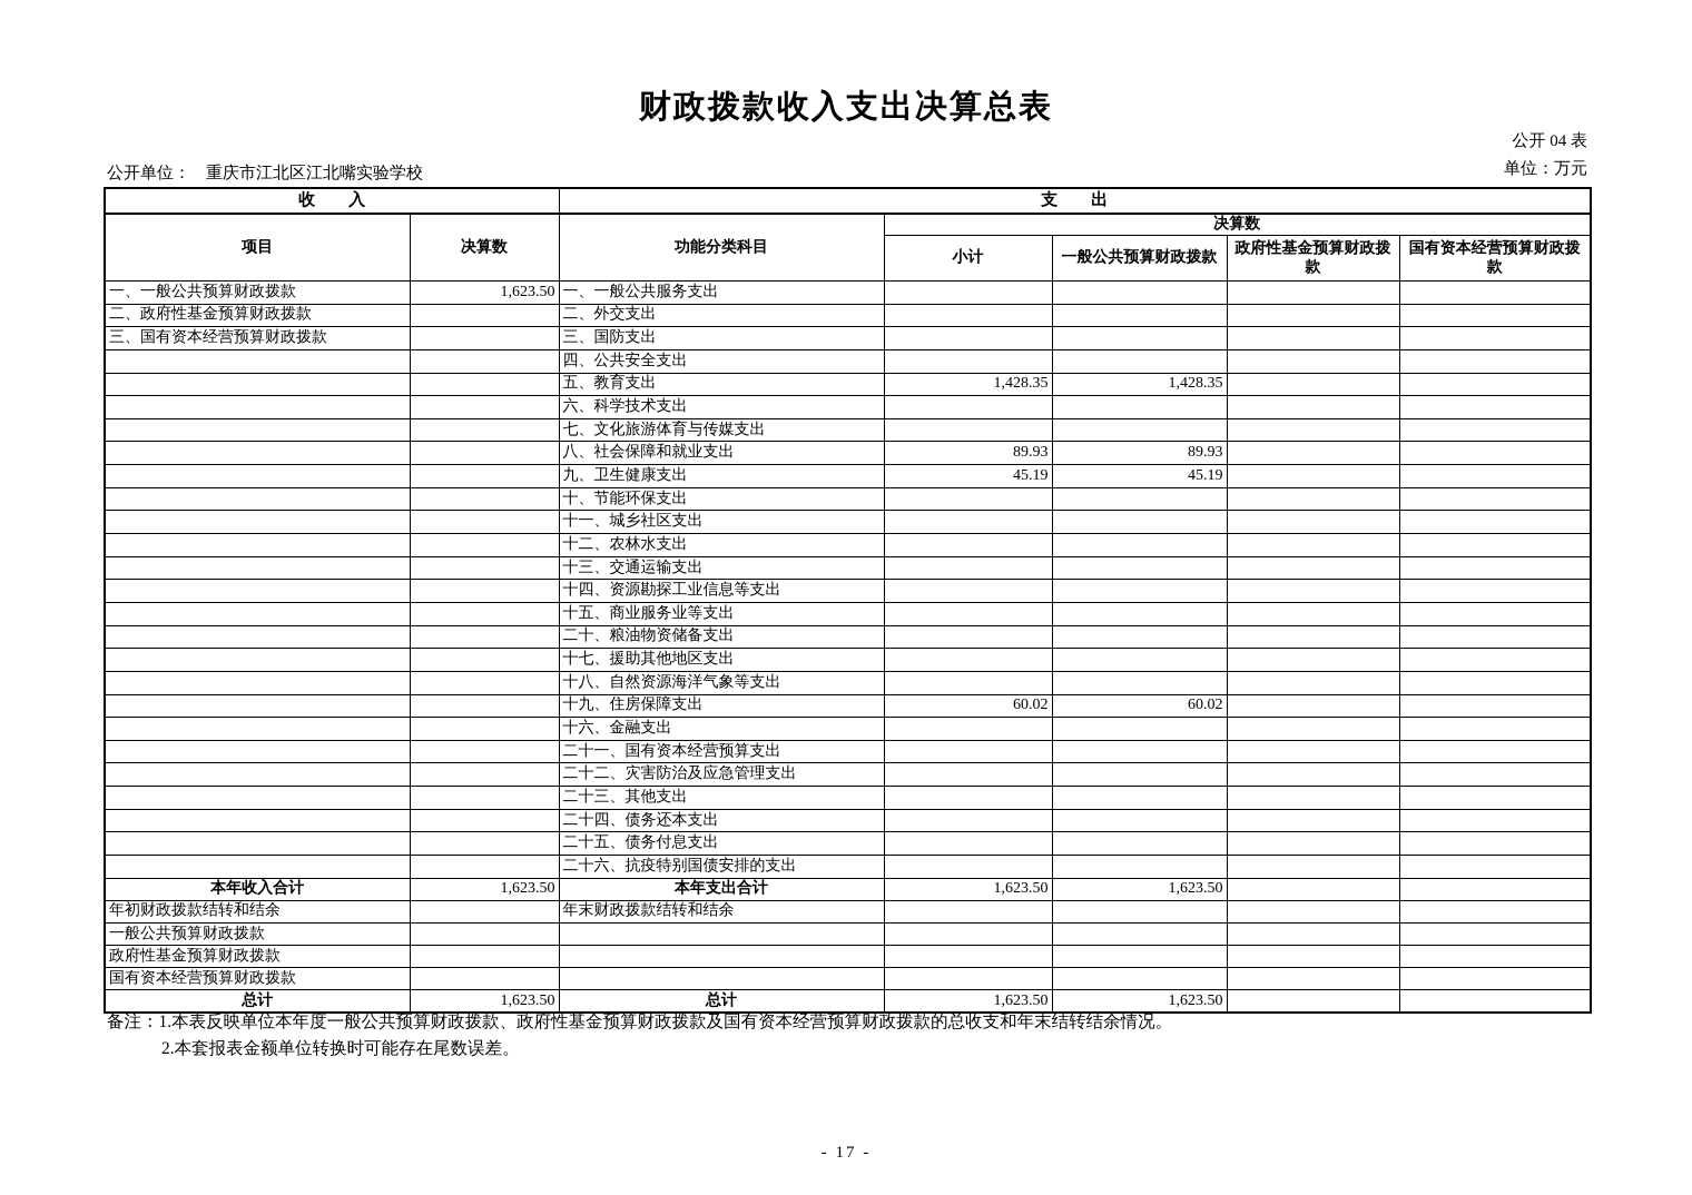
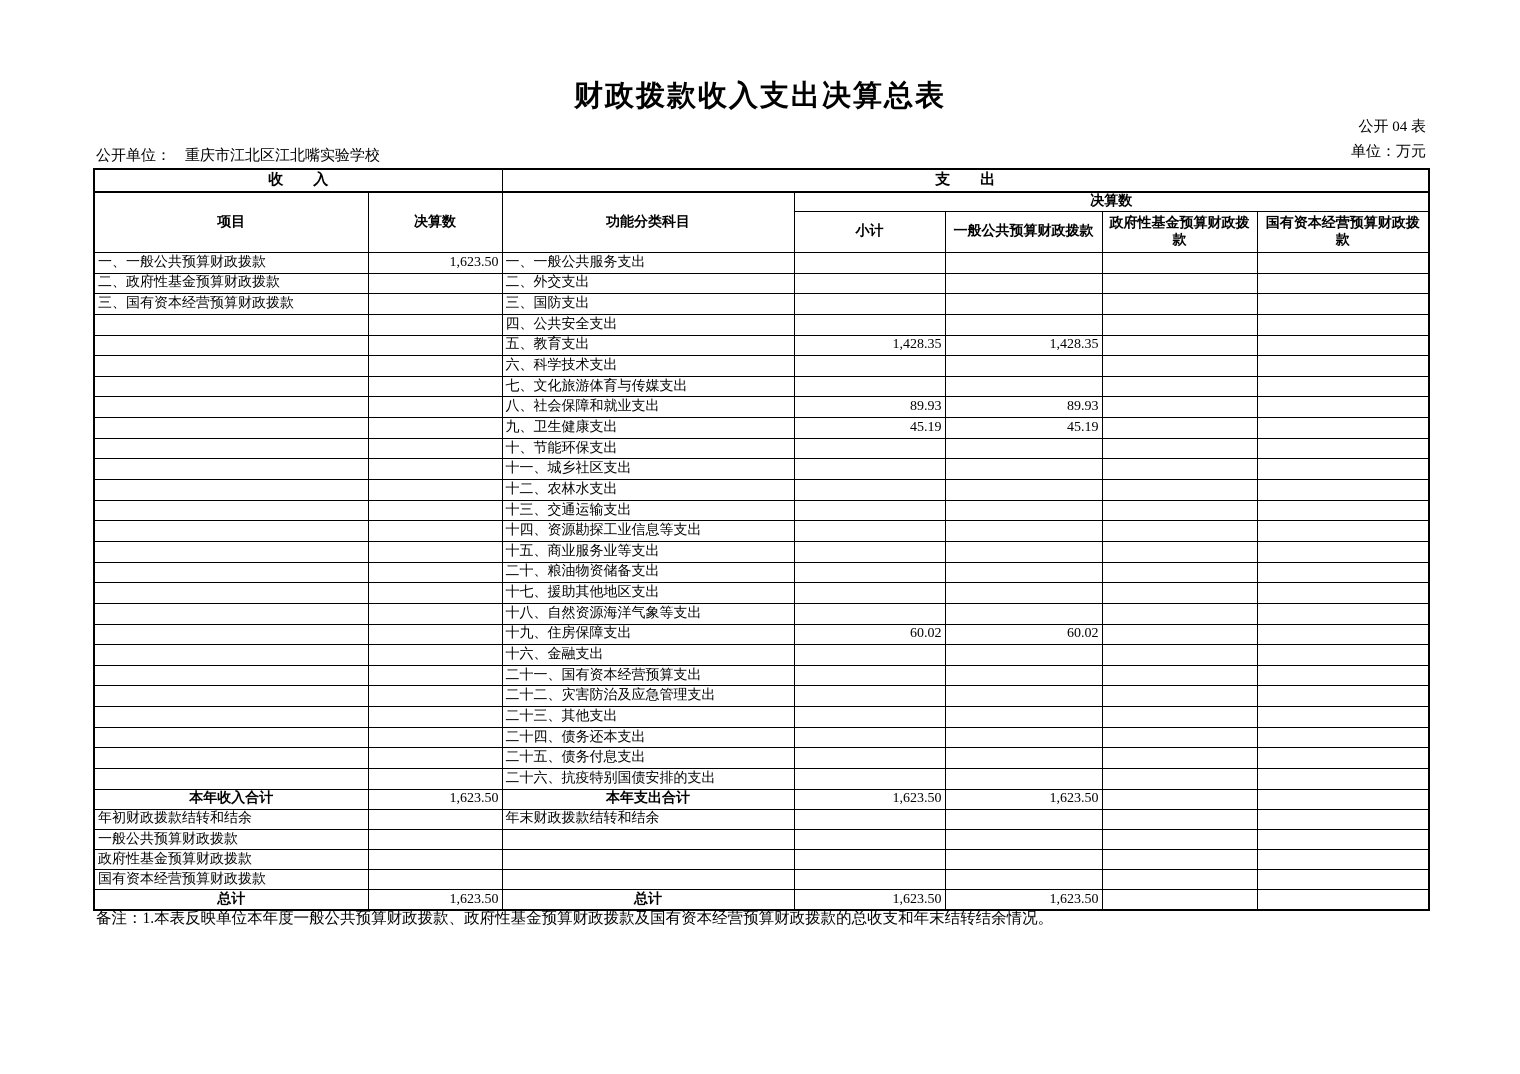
  财政拨款收入支出决算总表
  公开 04 表
  公开单位： 重庆市江北区江北嘴实验学校
  单位：万元
  收 入	支 出
  项目	决算数	功能分类科目	决算数
  小计	一般公共预算财政拨款	政府性基金预算财政拨款	国有资本经营预算财政拨款
  一、一般公共预算财政拨款	1,623.50	一、一般公共服务支出
  二、政府性基金预算财政拨款		二、外交支出
  三、国有资本经营预算财政拨款		三、国防支出
  		四、公共安全支出
  		五、教育支出	1,428.35	1,428.35
  		六、科学技术支出
  		七、文化旅游体育与传媒支出
  		八、社会保障和就业支出	89.93	89.93
  		九、卫生健康支出	45.19	45.19
  		十、节能环保支出
  		十一、城乡社区支出
  		十二、农林水支出
  		十三、交通运输支出
  		十四、资源勘探工业信息等支出
  		十五、商业服务业等支出
  		二十、粮油物资储备支出
  		十七、援助其他地区支出
  		十八、自然资源海洋气象等支出
  		十九、住房保障支出	60.02	60.02
  		十六、金融支出
  		二十一、国有资本经营预算支出
  		二十二、灾害防治及应急管理支出
  		二十三、其他支出
  		二十四、债务还本支出
  		二十五、债务付息支出
  		二十六、抗疫特别国债安排的支出
  本年收入合计	1,623.50	本年支出合计	1,623.50	1,623.50
  年初财政拨款结转和结余		年末财政拨款结转和结余
  一般公共预算财政拨款
  政府性基金预算财政拨款
  国有资本经营预算财政拨款
  总计	1,623.50	总计	1,623.50	1,623.50
  备注：
  1.本表反映单位本年度一般公共预算财政拨款、政府性基金预算财政拨款及国有资本经营预算财政拨款的总收支和年末结转结余情况。
- 2.本套报表金额单位转换时可能存在尾数误差。
- - 17 -
